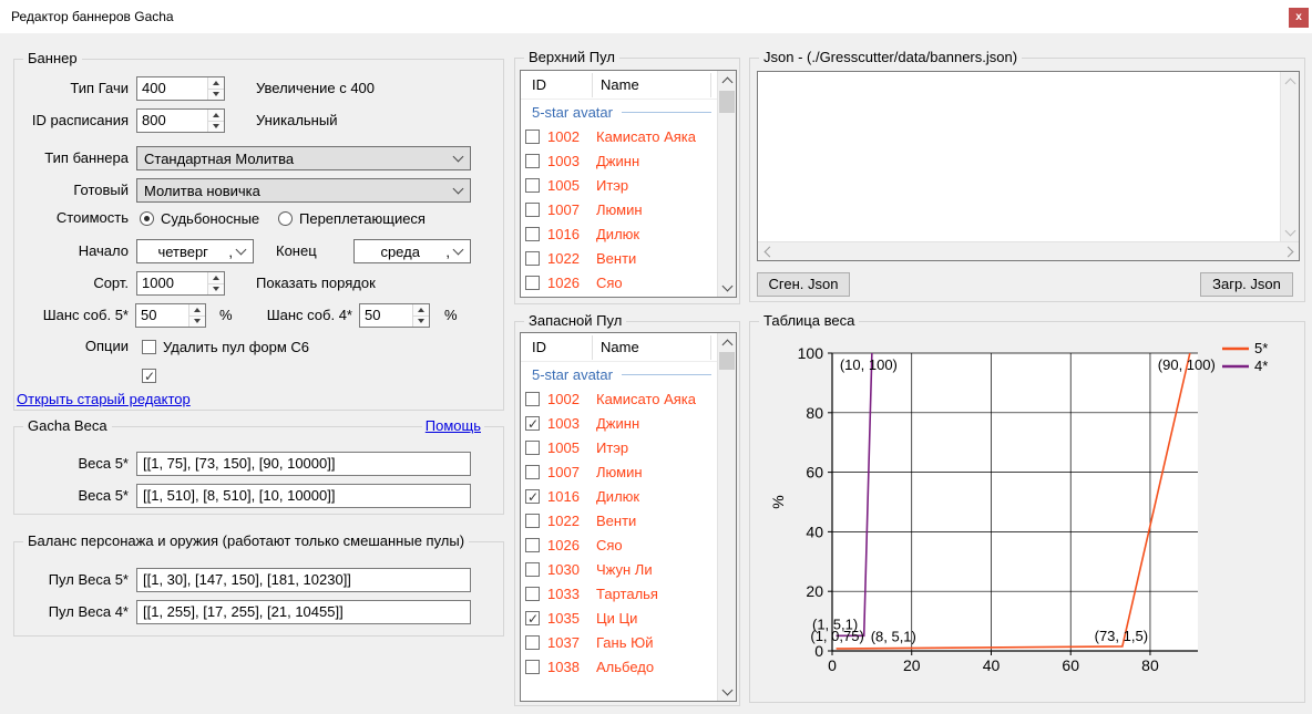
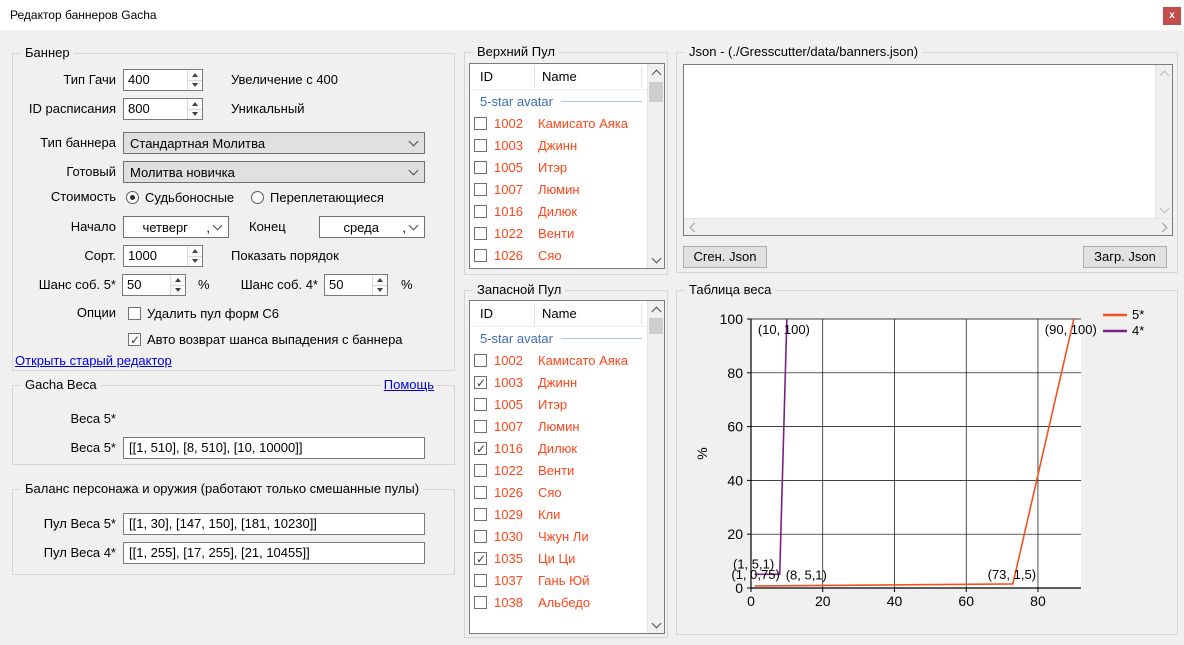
  Редактор баннеров Gacha
  x
  Баннер
  Тип Гачи
  400
  Увеличение с 400
  ID расписания
  800
  Уникальный
  Тип баннера
  Стандартная Молитва
  Готовый
  Молитва новичка
  Стоимость
  Судьбоносные
  Переплетающиеся
  Начало
  четверг
  ,
  Конец
  среда
  ,
  Сорт.
  1000
  Показать порядок
  Шанс соб. 5*
  50
  %
  Шанс соб. 4*
  50
  %
  Опции
  Удалить пул форм С6
+ Авто возврат шанса выпадения с баннера
  Открыть старый редактор
  Gacha Веса
  Помощь
  Веса 5*
- [[1, 75], [73, 150], [90, 10000]]
  Веса 5*
  [[1, 510], [8, 510], [10, 10000]]
  Баланс персонажа и оружия (работают только смешанные пулы)
  Пул Веса 5*
  [[1, 30], [147, 150], [181, 10230]]
  Пул Веса 4*
  [[1, 255], [17, 255], [21, 10455]]
  Верхний Пул
  ID
  Name
  5-star avatar
  1002
  Камисато Аяка
  1003
  Джинн
  1005
  Итэр
  1007
  Люмин
  1016
  Дилюк
  1022
  Венти
  1026
  Сяо
  Запасной Пул
  ID
  Name
  5-star avatar
  1002
  Камисато Аяка
  1003
  Джинн
  1005
  Итэр
  1007
  Люмин
  1016
  Дилюк
  1022
  Венти
  1026
  Сяо
+ 1029
+ Кли
  1030
  Чжун Ли
- 1033
- Тарталья
  1035
  Ци Ци
  1037
  Гань Юй
  1038
  Альбедо
  Json - (./Gresscutter/data/banners.json)
  Сген. Json
  Загр. Json
  Таблица веса
  0
  20
  40
  60
  80
  0
  20
  40
  60
  80
  100
  (10, 100)
  (90, 100)
  (1, 5,1)
  (1, 0,75)
  (8, 5,1)
  (73, 1,5)
  5*
  4*
